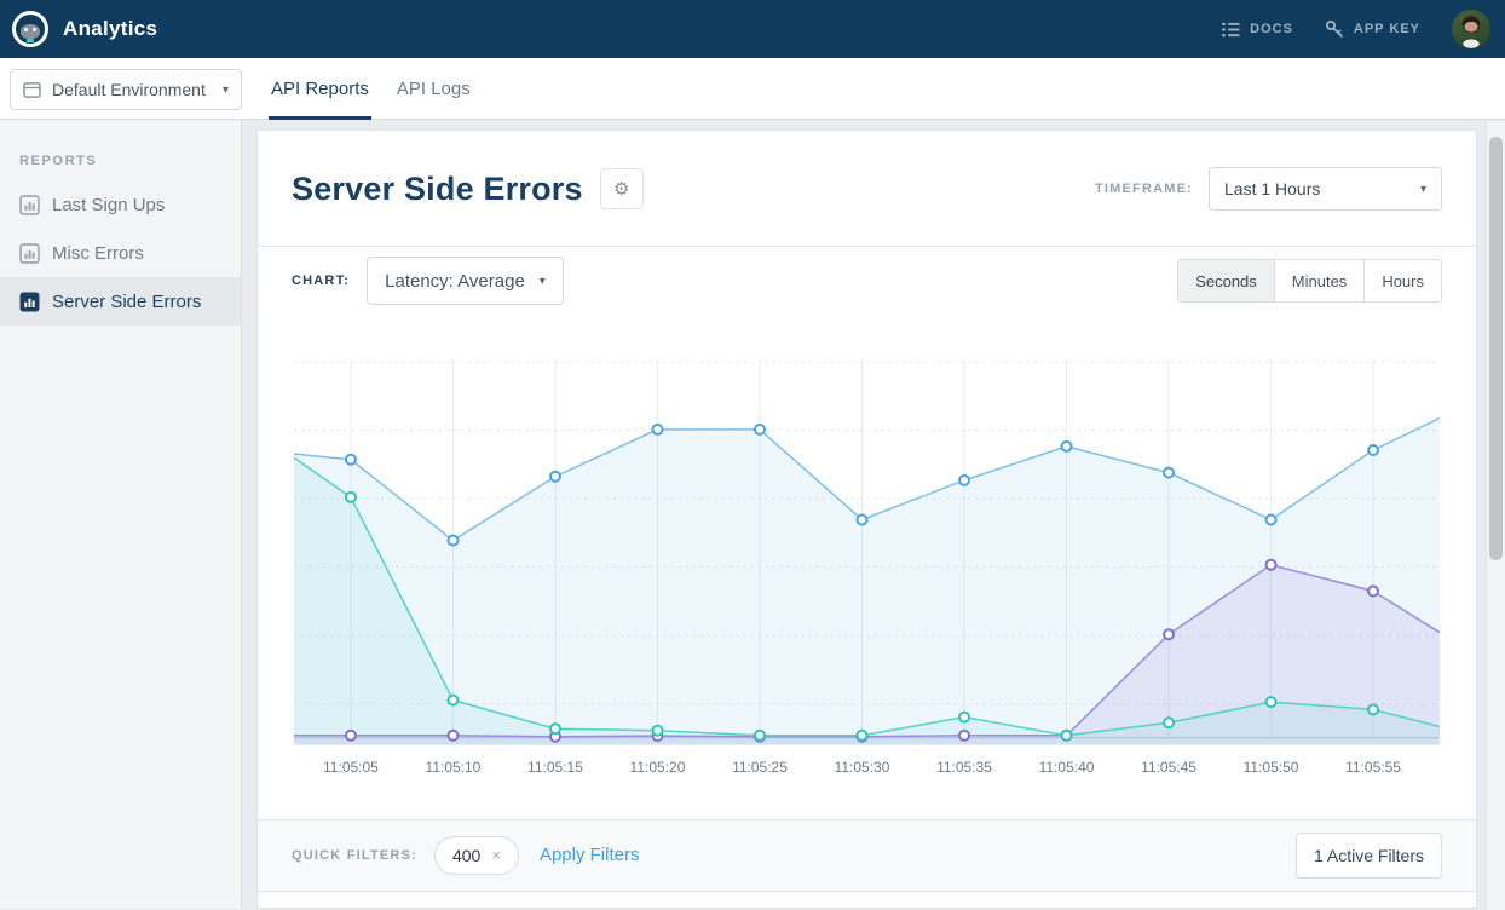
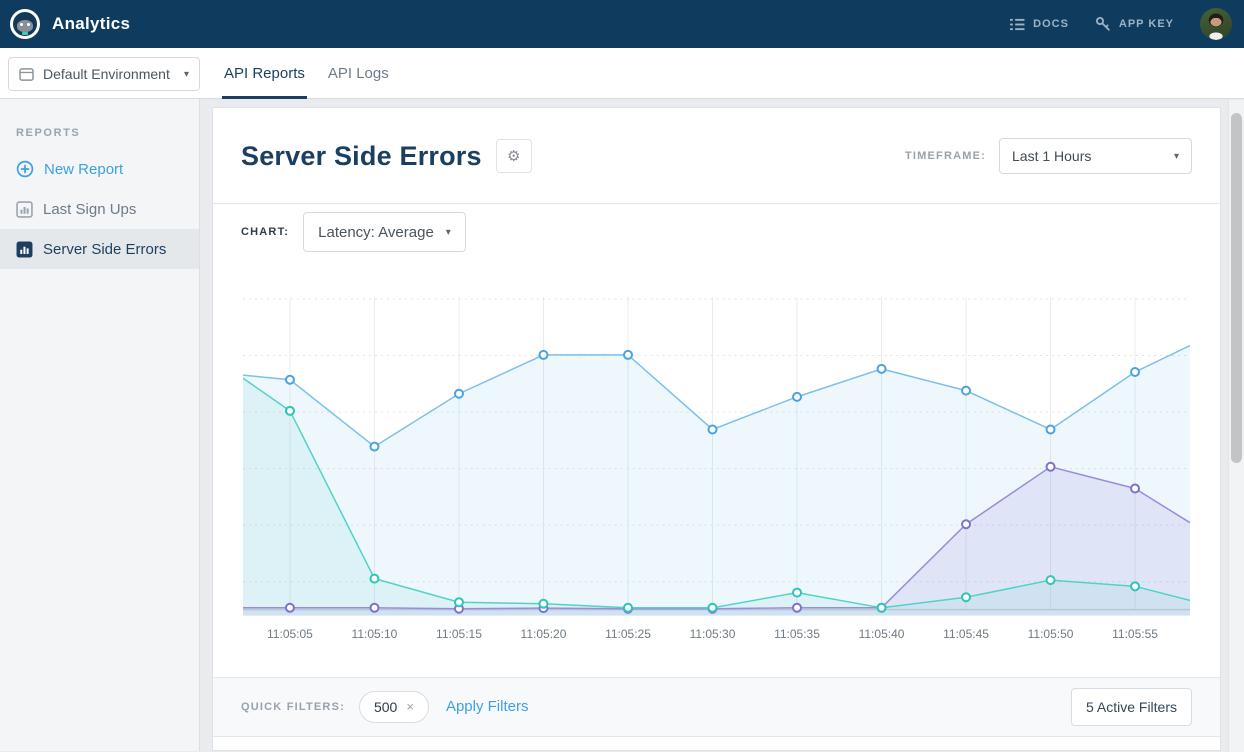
  Analytics
  DOCS
  APP KEY
  Default Environment
  ▾
  API Reports
  API Logs
  REPORTS
+ New Report
  Last Sign Ups
- Misc Errors
  Server Side Errors
  Server Side Errors
  ⚙
  TIMEFRAME:
  Last 1 Hours
  ▾
  CHART:
  Latency: Average
  ▾
- Seconds
- Minutes
- Hours
  11:05:05
  11:05:10
  11:05:15
  11:05:20
  11:05:25
  11:05:30
  11:05:35
  11:05:40
  11:05:45
  11:05:50
  11:05:55
  QUICK FILTERS:
- 400
+ 500
  ×
  Apply Filters
- 1 Active Filters
+ 5 Active Filters
